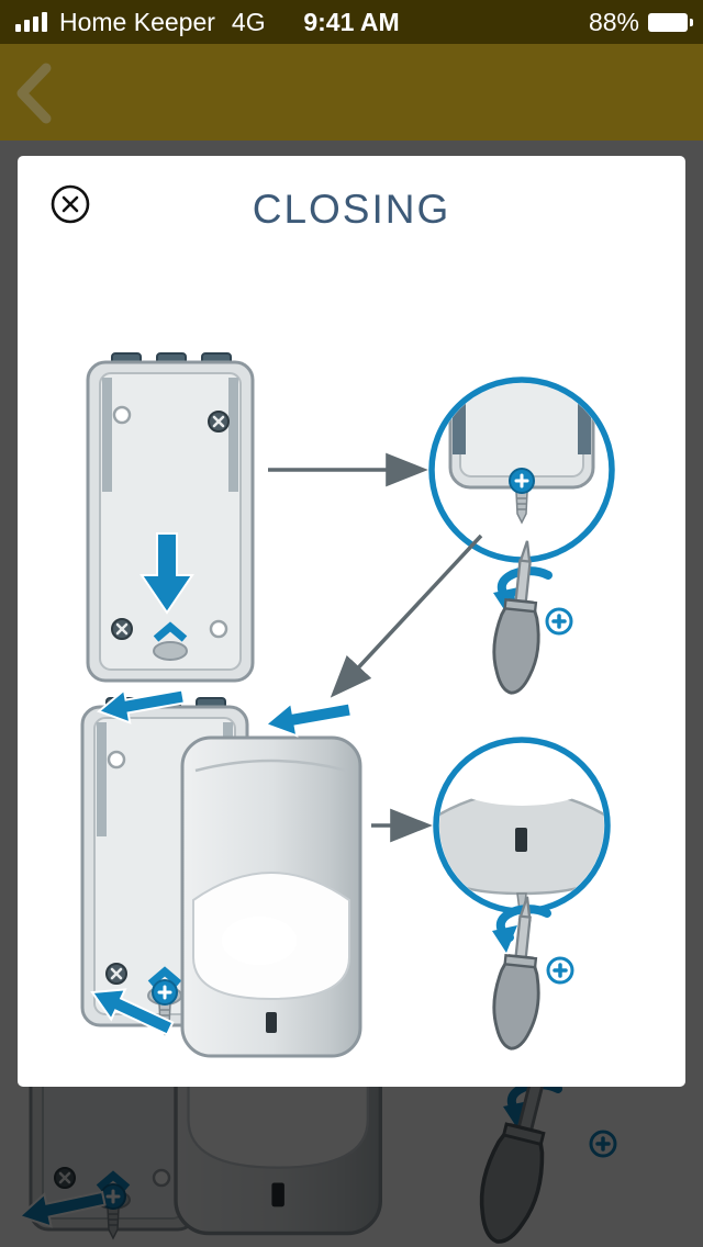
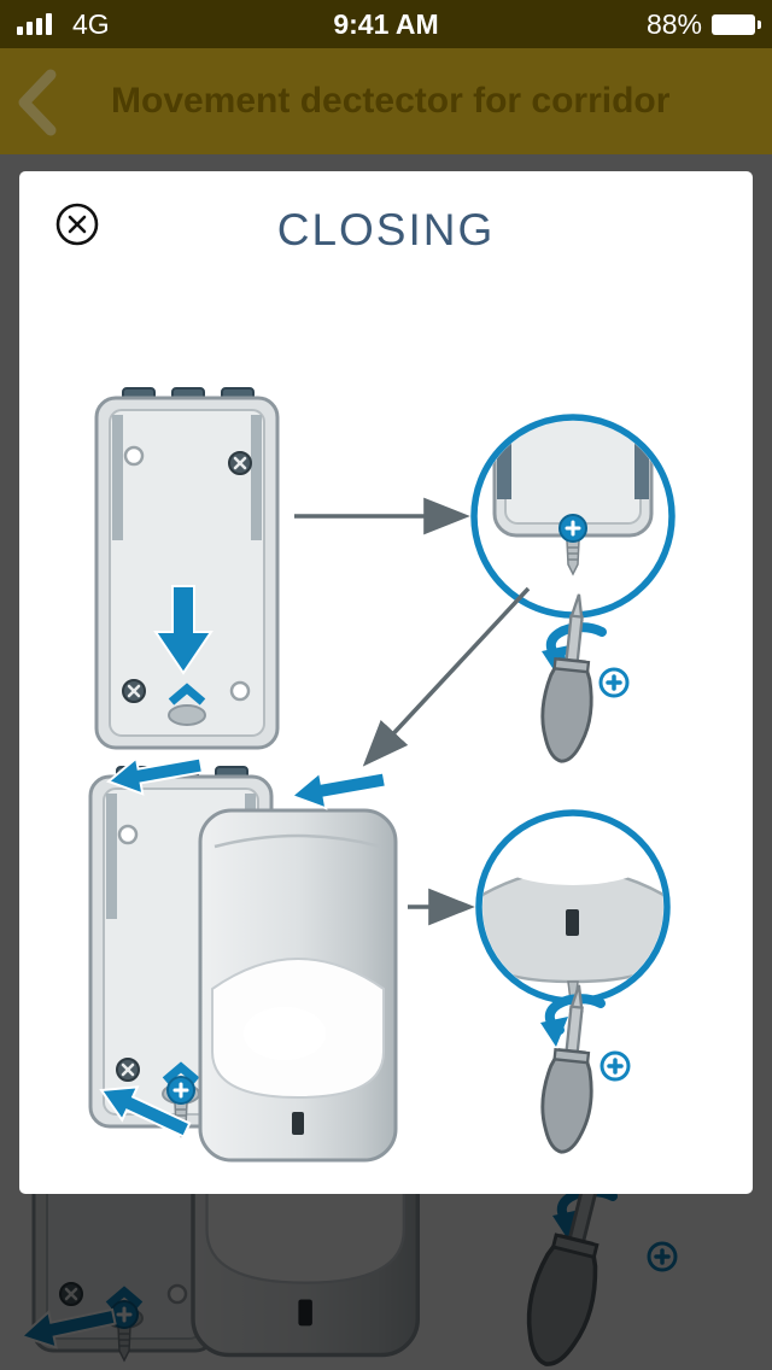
- Home Keeper
  4G
  9:41 AM
  88%
+ Movement dectector for corridor
  CLOSING
